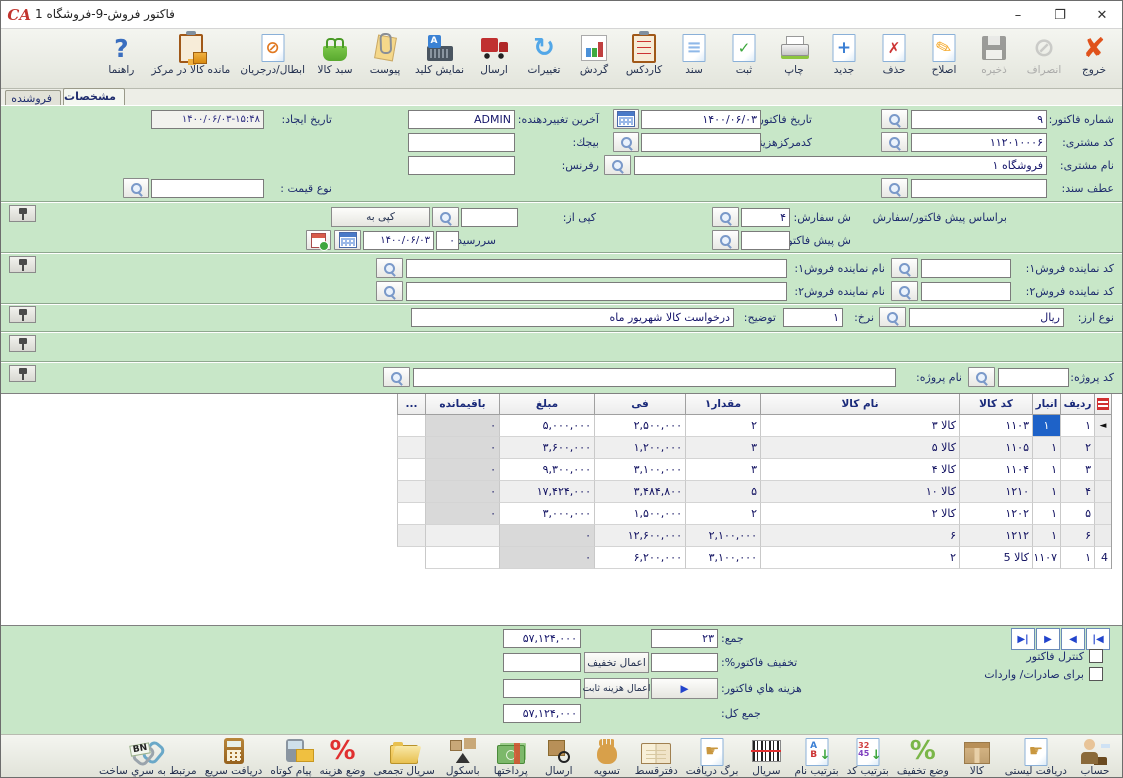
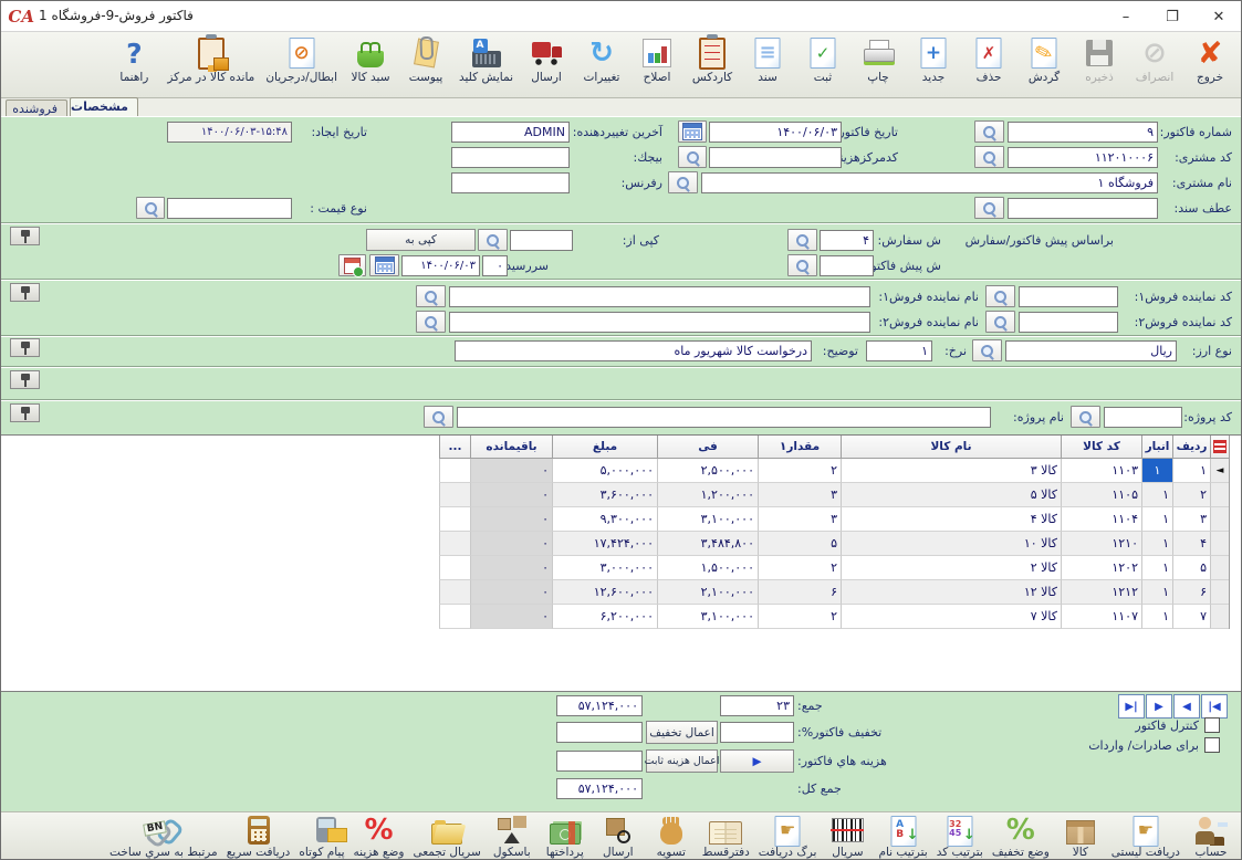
  CA
  فاکتور فروش-9-فروشگاه 1
  –
  ❐
  ✕
  ✘
  خروج
  ⊘
  انصراف
  ذخیره
- اصلاح
+ گردش
  ✗
  حذف
  +
  جدید
  چاپ
  ✓
  ثبت
  ≡
  سند
  کاردکس
- گردش
+ اصلاح
  ↻
  تغییرات
  ارسال
  نمایش کلید
  پیوست
  سبد کالا
  ⊘
  ابطال/درجریان
  مانده کالا در مرکز
  ?
  راهنما
  فروشنده
  مشخصات
  شماره فاکتور:
  ۹
  تاریخ فاکتور
  ۱۴۰۰/۰۶/۰۳
  آخرین تغییردهنده:
  ADMIN
  تاریخ ایجاد:
  ۱۴۰۰/۰۶/۰۳-۱۵:۴۸
  کد مشتری:
  ۱۱۲۰۱۰۰۰۶
  کدمرکزهزین
  بیجك:
  نام مشتری:
  فروشگاه ۱
  رفرنس:
  عطف سند:
  نوع قیمت :
  براساس پیش فاکتور/سفارش
  ش سفارش:
  ۴
  کپی از:
  کپی به
  ش پیش فاکتو
  سررسید
  ۰
  ۱۴۰۰/۰۶/۰۳
  کد نماینده فروش۱:
  نام نماینده فروش۱:
  کد نماینده فروش۲:
  نام نماینده فروش۲:
  نوع ارز:
  ریال
  نرخ:
  ۱
  توضیح:
  درخواست کالا شهریور ماه
  کد پروژه:
  نام پروژه:
  ردیف
  انبار
  کد کالا
  نام کالا
  مقدار۱
  فی
  مبلغ
  باقیمانده
  ...
  ◄
  ۱
  ۱
  ۱۱۰۳
  کالا ۳
  ۲
  ۲,۵۰۰,۰۰۰
  ۵,۰۰۰,۰۰۰
  ۰
  ۲
  ۱
  ۱۱۰۵
  کالا ۵
  ۳
  ۱,۲۰۰,۰۰۰
  ۳,۶۰۰,۰۰۰
  ۰
  ۳
  ۱
  ۱۱۰۴
  کالا ۴
  ۳
  ۳,۱۰۰,۰۰۰
  ۹,۳۰۰,۰۰۰
  ۰
  ۴
  ۱
  ۱۲۱۰
  کالا ۱۰
  ۵
  ۳,۴۸۴,۸۰۰
  ۱۷,۴۲۴,۰۰۰
  ۰
  ۵
  ۱
  ۱۲۰۲
  کالا ۲
  ۲
  ۱,۵۰۰,۰۰۰
  ۳,۰۰۰,۰۰۰
  ۰
  ۶
  ۱
  ۱۲۱۲
+ کالا ۱۲
  ۶
  ۲,۱۰۰,۰۰۰
  ۱۲,۶۰۰,۰۰۰
  ۰
- 4
+ ۷
  ۱
  ۱۱۰۷
- کالا 5
+ کالا ۷
  ۲
  ۳,۱۰۰,۰۰۰
  ۶,۲۰۰,۰۰۰
  ۰
  ▶|
  ▶
  ◀
  |◀
  جمع:
  ۲۳
  ۵۷,۱۲۴,۰۰۰
  کنترل فاکتور
  برای صادرات/ واردات
  تخفیف فاکتور%:
  اعمال تخفیف
  هزینه هاي فاکتور:
  ▶
  اعمال هزینه ثابت
  جمع کل:
  ۵۷,۱۲۴,۰۰۰
  حساب
  ☛
  دریافت لیستی
  کالا
  %
  وضع تخفیف
  ↓
  بترتیب کد
  ↓
  بترتیب نام
  سریال
  ☛
  برگ دریافت
  دفترقسط
  تسویه
  ارسال
  پرداختها
  باسکول
  سریال تجمعی
  %
  وضع هزینه
  پیام کوتاه
  دریافت سریع
  مرتبط به سري ساخت
